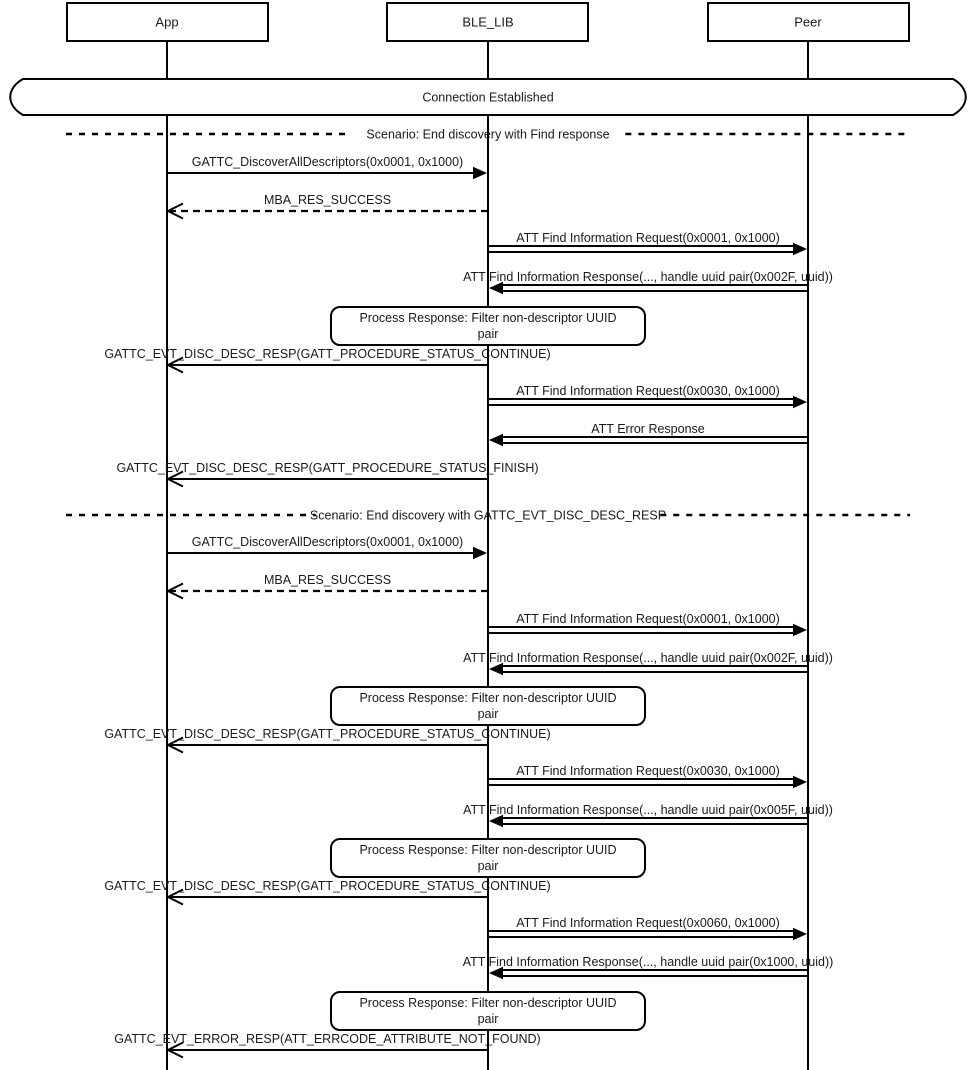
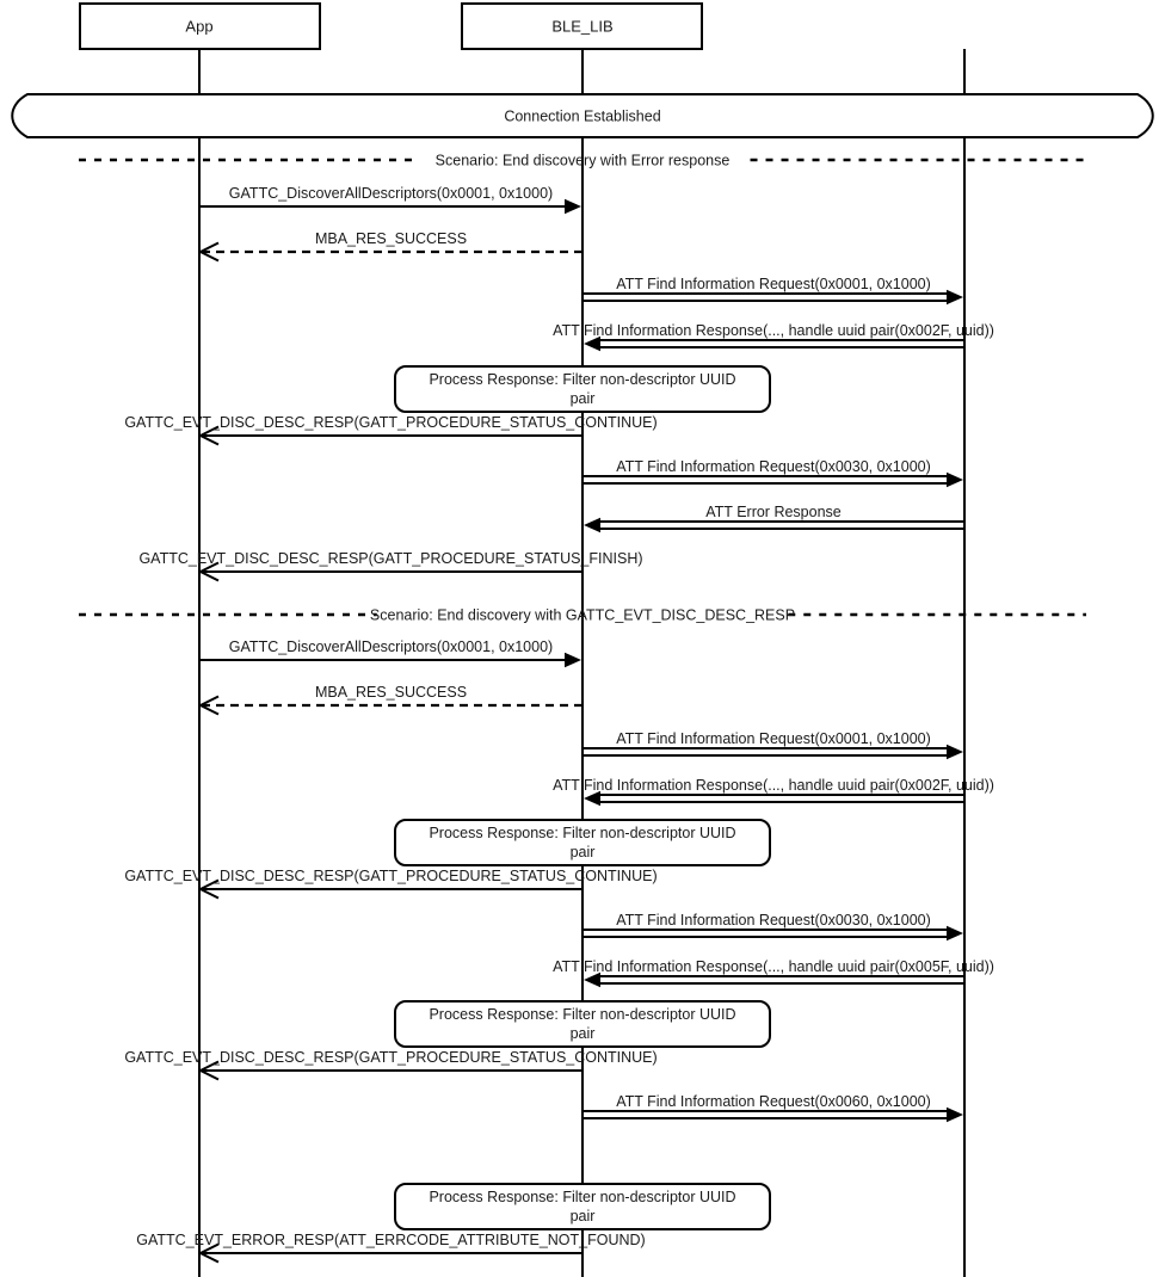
  Connection Established
- Scenario: End discovery with Find response
+ Scenario: End discovery with Error response
  Scenario: End discovery with GATTC_EVT_DISC_DESC_RESP
  GATTC_DiscoverAllDescriptors(0x0001, 0x1000)
  MBA_RES_SUCCESS
  ATT Find Information Request(0x0001, 0x1000)
  ATT Find Information Response(..., handle uuid pair(0x002F, uuid))
  GATTC_EVT_DISC_DESC_RESP(GATT_PROCEDURE_STATUS_CONTINUE)
  ATT Find Information Request(0x0030, 0x1000)
  ATT Error Response
  GATTC_EVT_DISC_DESC_RESP(GATT_PROCEDURE_STATUS_FINISH)
  GATTC_DiscoverAllDescriptors(0x0001, 0x1000)
  MBA_RES_SUCCESS
  ATT Find Information Request(0x0001, 0x1000)
  ATT Find Information Response(..., handle uuid pair(0x002F, uuid))
  GATTC_EVT_DISC_DESC_RESP(GATT_PROCEDURE_STATUS_CONTINUE)
  ATT Find Information Request(0x0030, 0x1000)
  ATT Find Information Response(..., handle uuid pair(0x005F, uuid))
  GATTC_EVT_DISC_DESC_RESP(GATT_PROCEDURE_STATUS_CONTINUE)
  ATT Find Information Request(0x0060, 0x1000)
- ATT Find Information Response(..., handle uuid pair(0x1000, uuid))
  GATTC_EVT_ERROR_RESP(ATT_ERRCODE_ATTRIBUTE_NOT_FOUND)
  Process Response: Filter non-descriptor UUID
  pair
  Process Response: Filter non-descriptor UUID
  pair
  Process Response: Filter non-descriptor UUID
  pair
  Process Response: Filter non-descriptor UUID
  pair
  App
  BLE_LIB
- Peer
